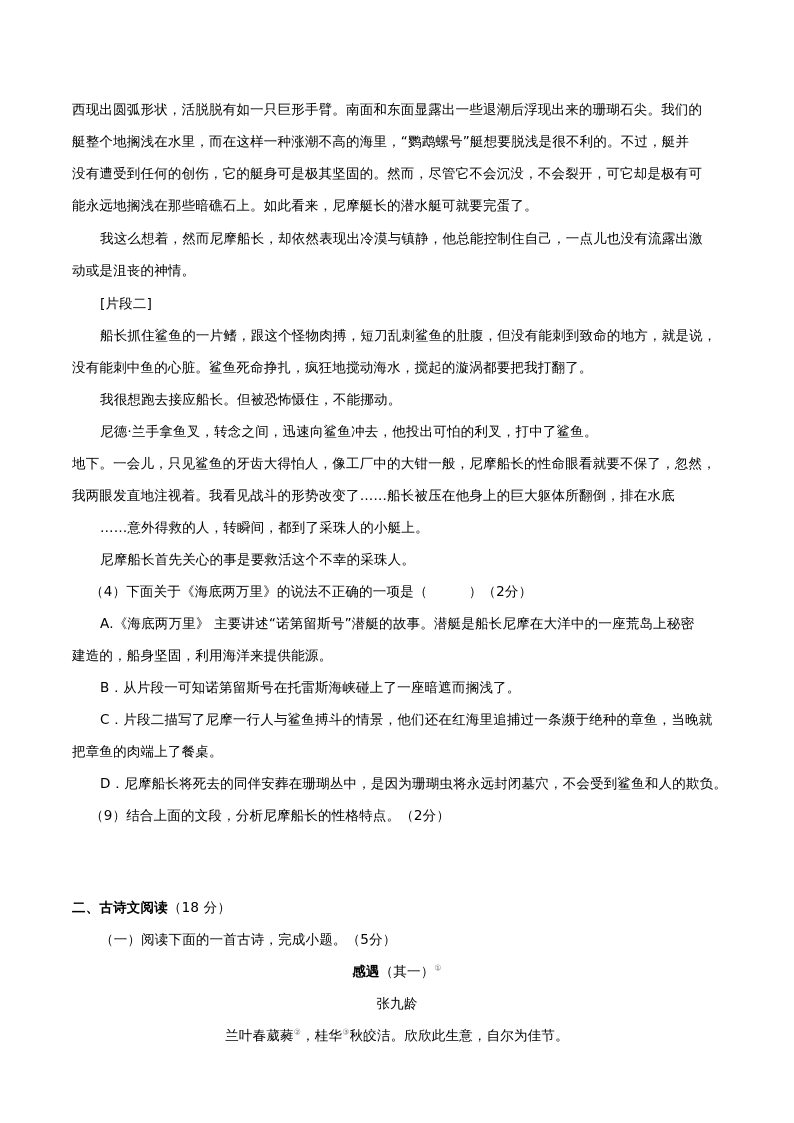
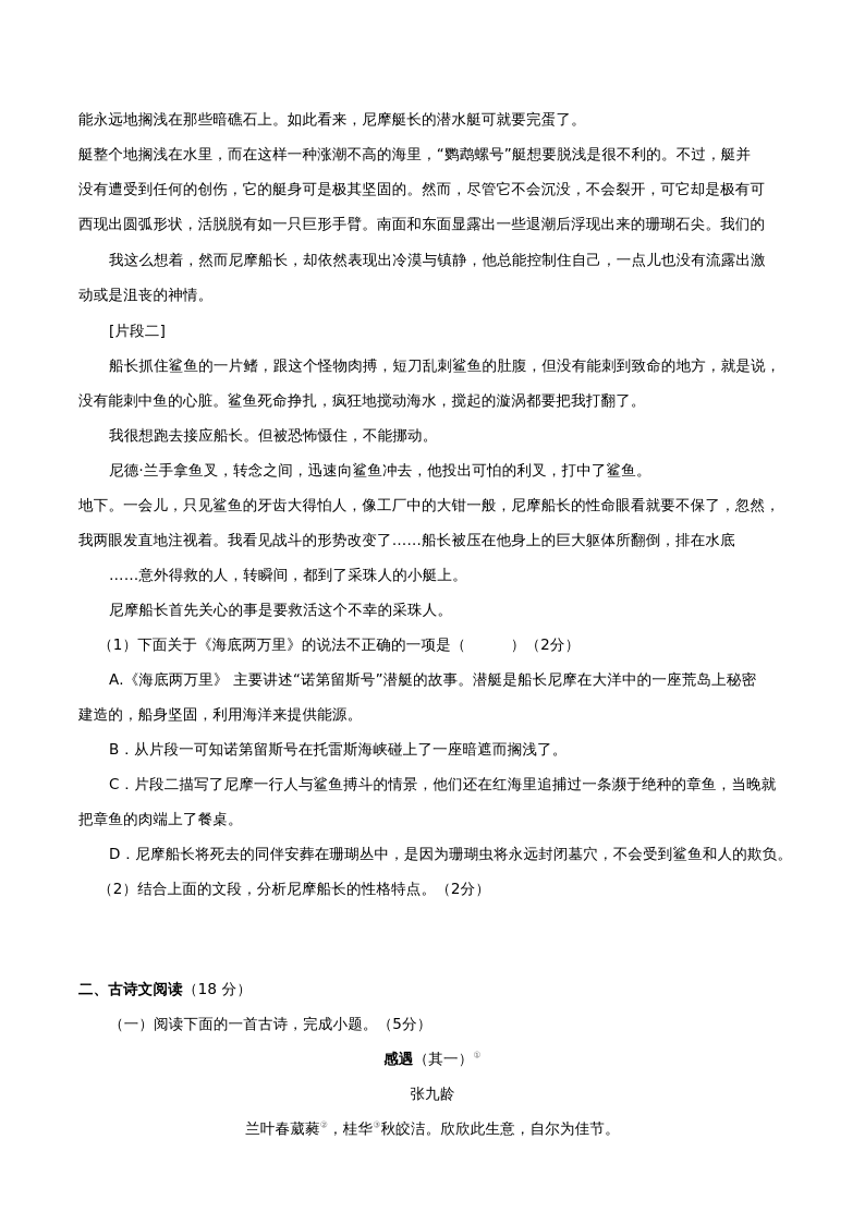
- 西现出圆弧形状，活脱脱有如一只巨形手臂。南面和东面显露出一些退潮后浮现出来的珊瑚石尖。我们的
+ 能永远地搁浅在那些暗礁石上。如此看来，尼摩艇长的潜水艇可就要完蛋了。
  艇整个地搁浅在水里，而在这样一种涨潮不高的海里，“鹦鹉螺号”艇想要脱浅是很不利的。不过，艇并
  没有遭受到任何的创伤，它的艇身可是极其坚固的。然而，尽管它不会沉没，不会裂开，可它却是极有可
- 能永远地搁浅在那些暗礁石上。如此看来，尼摩艇长的潜水艇可就要完蛋了。
+ 西现出圆弧形状，活脱脱有如一只巨形手臂。南面和东面显露出一些退潮后浮现出来的珊瑚石尖。我们的
  我这么想着，然而尼摩船长，却依然表现出冷漠与镇静，他总能控制住自己，一点儿也没有流露出激
  动或是沮丧的神情。
  [片段二]
  船长抓住鲨鱼的一片鳍，跟这个怪物肉搏，短刀乱刺鲨鱼的肚腹，但没有能刺到致命的地方，就是说，
  没有能刺中鱼的心脏。鲨鱼死命挣扎，疯狂地搅动海水，搅起的漩涡都要把我打翻了。
  我很想跑去接应船长。但被恐怖慑住，不能挪动。
  尼德·兰手拿鱼叉，转念之间，迅速向鲨鱼冲去，他投出可怕的利叉，打中了鲨鱼。
  地下。一会儿，只见鲨鱼的牙齿大得怕人，像工厂中的大钳一般，尼摩船长的性命眼看就要不保了，忽然，
  我两眼发直地注视着。我看见战斗的形势改变了……船长被压在他身上的巨大躯体所翻倒，排在水底
  ……意外得救的人，转瞬间，都到了采珠人的小艇上。
  尼摩船长首先关心的事是要救活这个不幸的采珠人。
- （4）下面关于《海底两万里》的说法不正确的一项是（ ）（2分）
+ （1）下面关于《海底两万里》的说法不正确的一项是（ ）（2分）
  A.《海底两万里》 主要讲述“诺第留斯号”潜艇的故事。潜艇是船长尼摩在大洋中的一座荒岛上秘密
  建造的，船身坚固，利用海洋来提供能源。
  B．从片段一可知诺第留斯号在托雷斯海峡碰上了一座暗遮而搁浅了。
  C．片段二描写了尼摩一行人与鲨鱼搏斗的情景，他们还在红海里追捕过一条濒于绝种的章鱼，当晚就
  把章鱼的肉端上了餐桌。
  D．尼摩船长将死去的同伴安葬在珊瑚丛中，是因为珊瑚虫将永远封闭墓穴，不会受到鲨鱼和人的欺负。
- （9）结合上面的文段，分析尼摩船长的性格特点。（2分）
+ （2）结合上面的文段，分析尼摩船长的性格特点。（2分）
  二、古诗文阅读（18 分）
  （一）阅读下面的一首古诗，完成小题。（5分）
  感遇（其一）①
  张九龄
  兰叶春葳蕤②，桂华③秋皎洁。欣欣此生意，自尔为佳节。
